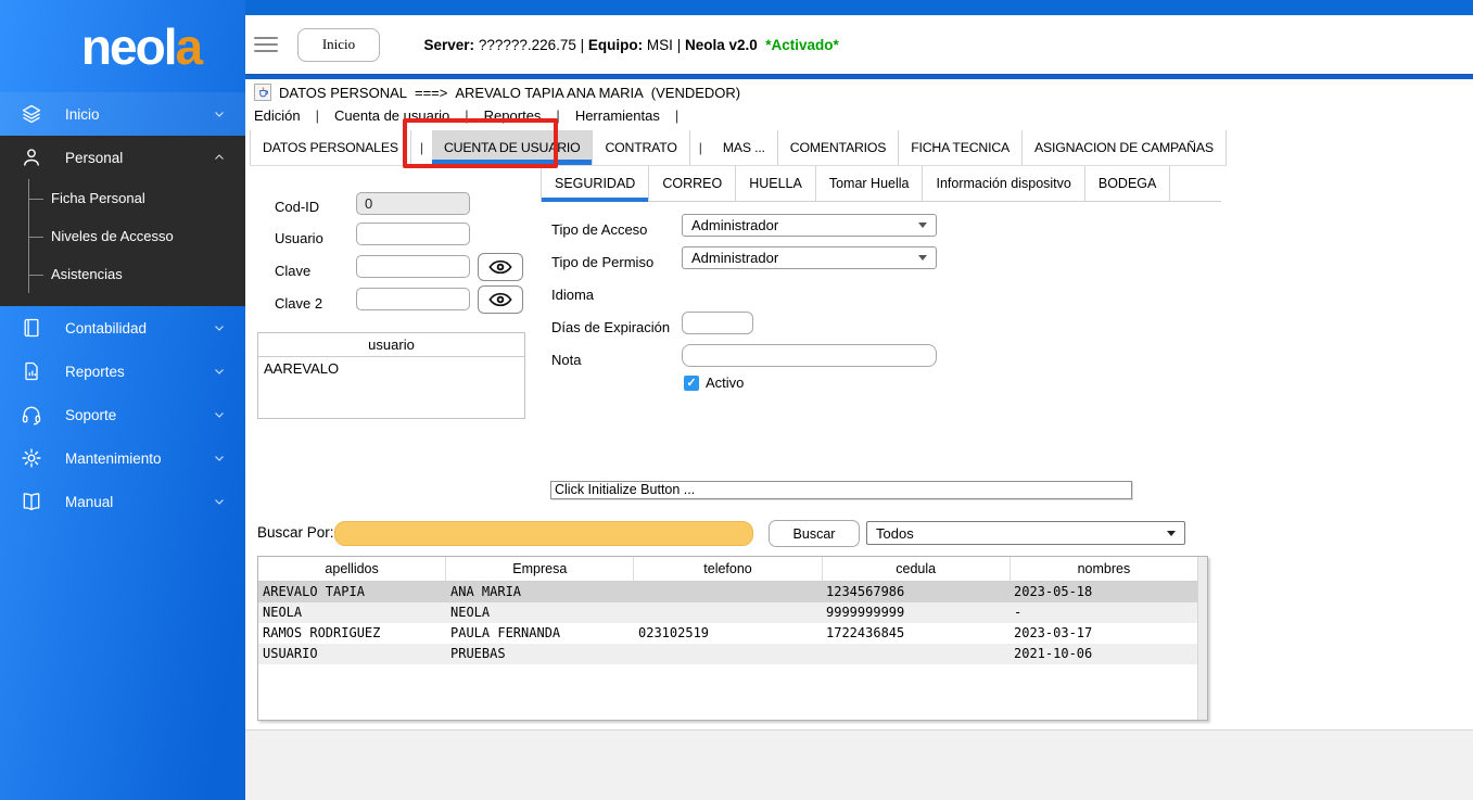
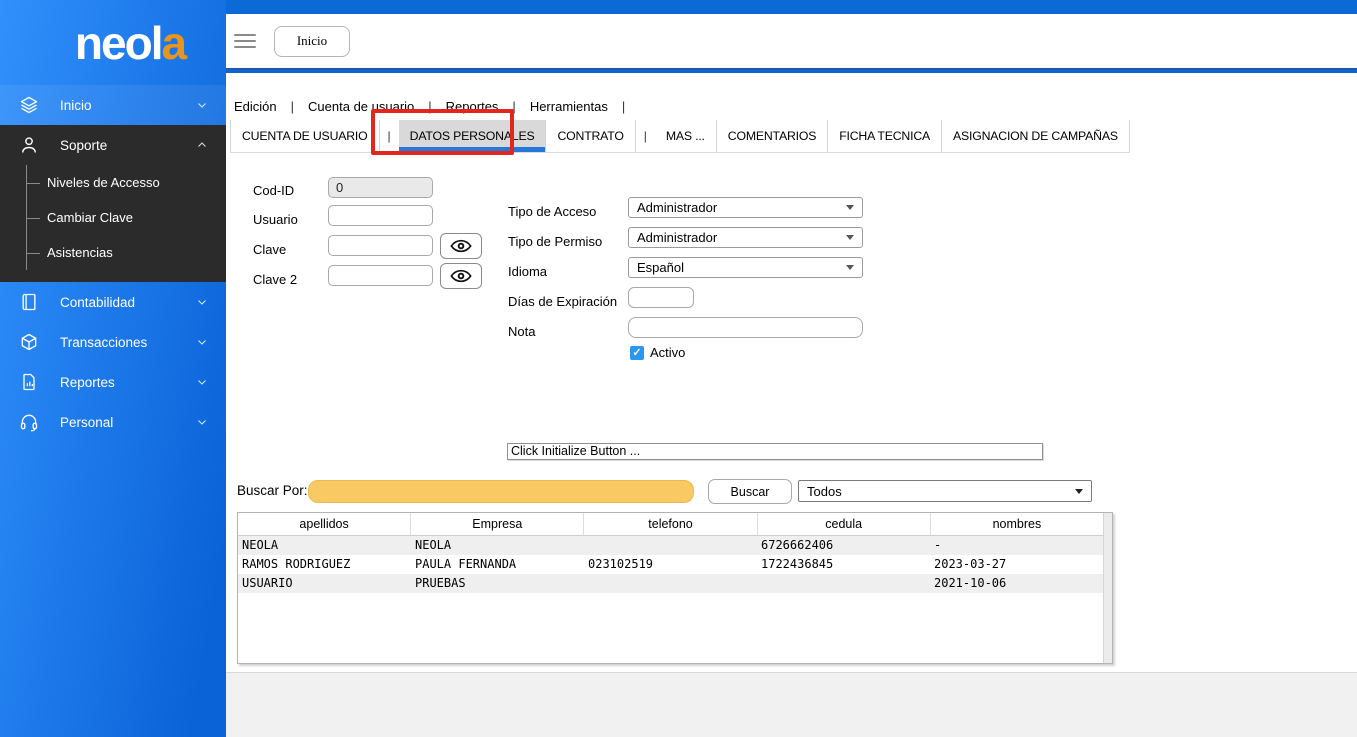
  neol
  a
  Inicio
- Personal
+ Soporte
- Ficha Personal
  Niveles de Accesso
+ Cambiar Clave
  Asistencias
  Contabilidad
+ Transacciones
  Reportes
- Soporte
+ Personal
- Mantenimiento
- Manual
  Inicio
- Server: ??????.226.75 | Equipo: MSI | Neola v2.0 *Activado*
- DATOS PERSONAL
- ===>
- AREVALO TAPIA ANA MARIA
- (VENDEDOR)
  Edición
  |
  Cuenta de usuario
  |
  Reportes
  |
  Herramientas
  |
- DATOS PERSONALES
+ CUENTA DE USUARIO
  |
- CUENTA DE USUARIO
+ DATOS PERSONALES
  CONTRATO
  |
  MAS ...
  COMENTARIOS
  FICHA TECNICA
  ASIGNACION DE CAMPAÑAS
- SEGURIDAD
- CORREO
- HUELLA
- Tomar Huella
- Información dispositvo
- BODEGA
  Cod-ID
  0
  Usuario
  Clave
  Clave 2
- usuario
- AAREVALO
  Tipo de Acceso
  Administrador
  Tipo de Permiso
  Administrador
  Idioma
+ Español
  Días de Expiración
  Nota
  ✓
  Activo
  Click Initialize Button ...
  Buscar Por:
  Buscar
  Todos
  apellidos
  Empresa
  telefono
  cedula
  nombres
- AREVALO TAPIA
- ANA MARIA
- 1234567986
- 2023-05-18
  NEOLA
  NEOLA
- 9999999999
+ 6726662406
  -
  RAMOS RODRIGUEZ
  PAULA FERNANDA
  023102519
  1722436845
- 2023-03-17
+ 2023-03-27
  USUARIO
  PRUEBAS
  2021-10-06
